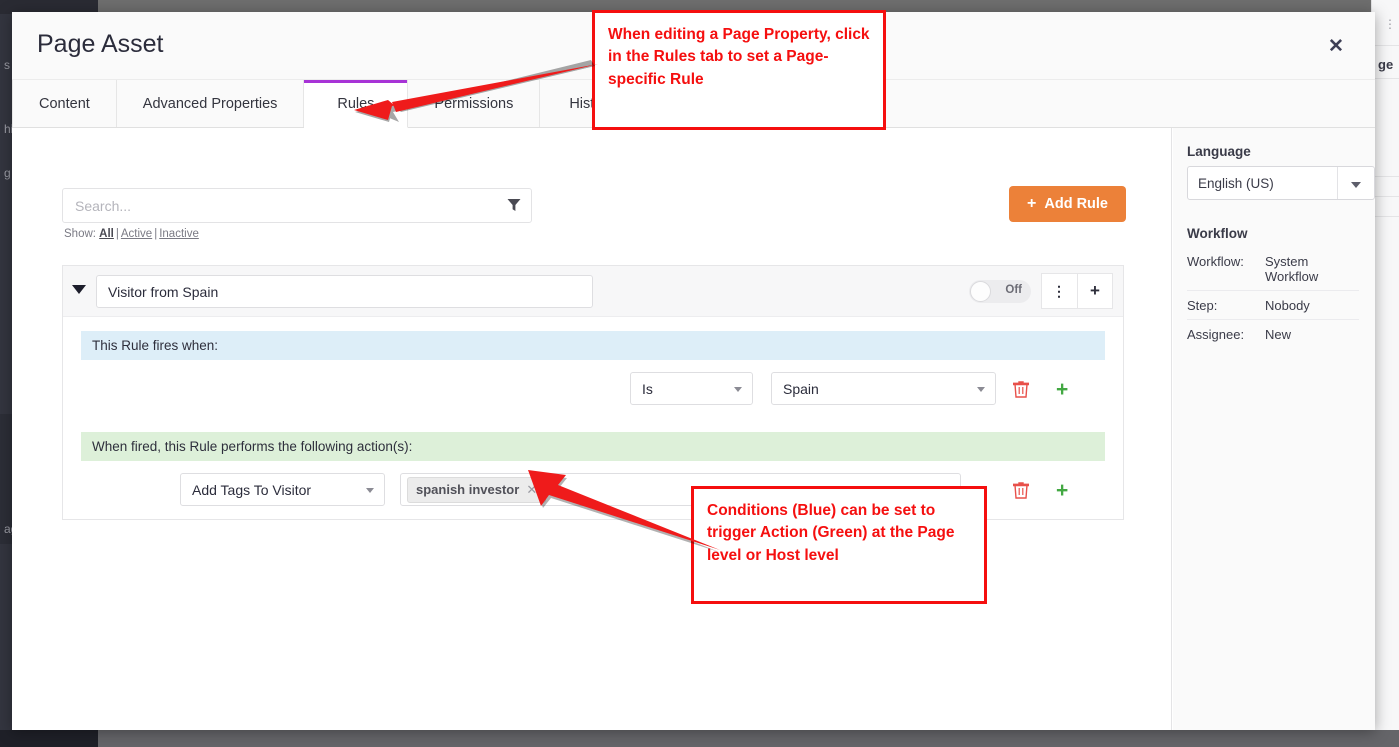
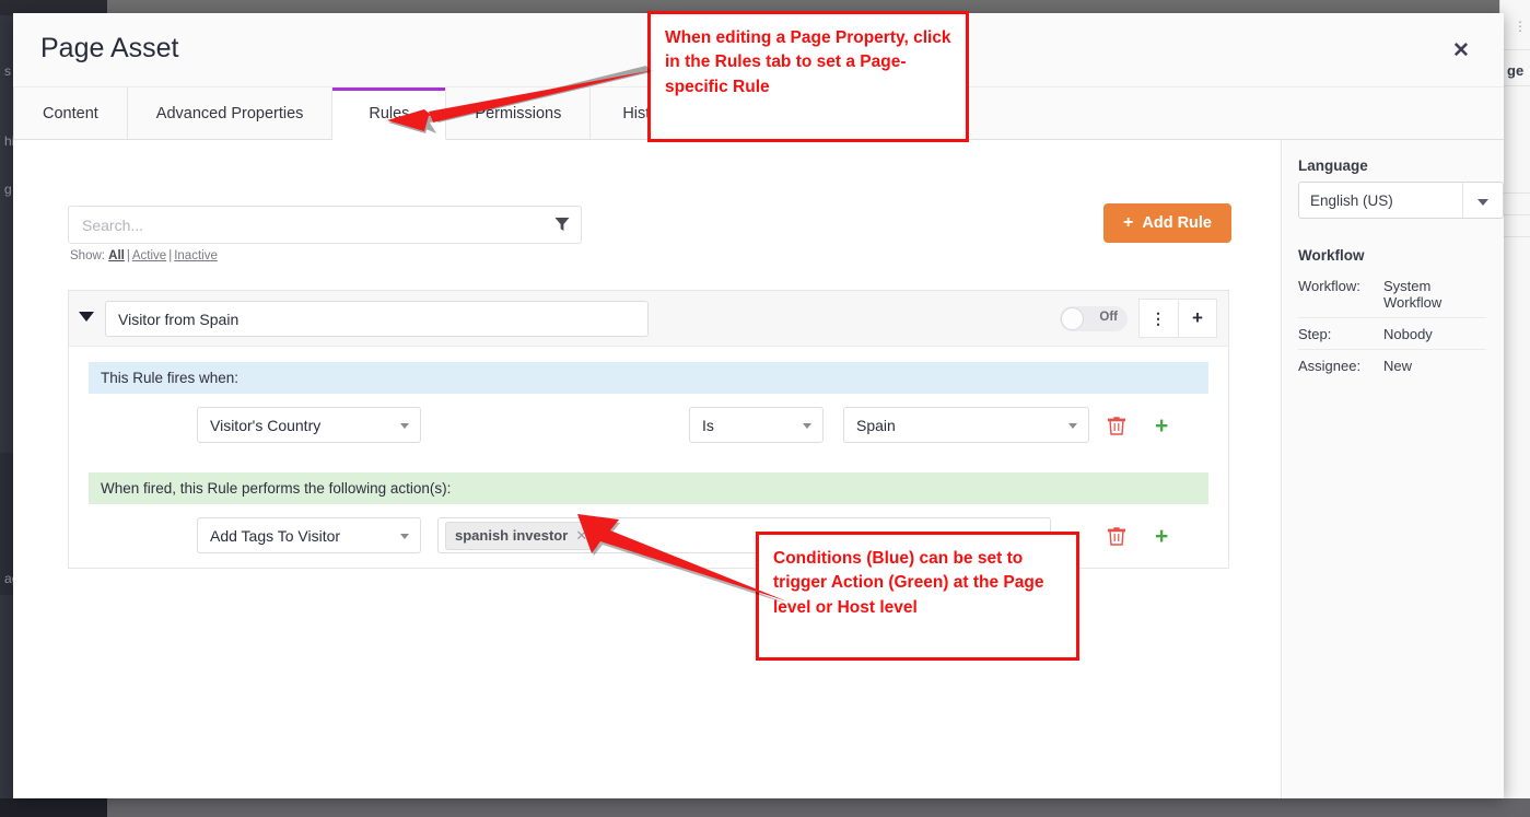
  s
  ⋮
  ge
  Page Asset
  ✕
  Content
  Advanced Properties
  Rules
  Permissions
  Search...
  Show: All | Active | Inactive
  +
  Add Rule
  Visitor from Spain
  Off
  ⋮
  +
  This Rule fires when:
+ Visitor's Country
  Is
  Spain
  +
  When fired, this Rule performs the following action(s):
  Add Tags To Visitor
  spanish investor
  ✕
  +
  Language
  English (US)
  Workflow
  Workflow:
  System Workflow
  Step:
  Nobody
  Assignee:
  New
  When editing a Page Property, click in the Rules tab to set a Page-specific Rule
  Conditions (Blue) can be set to trigger Action (Green) at the Page level or Host level
